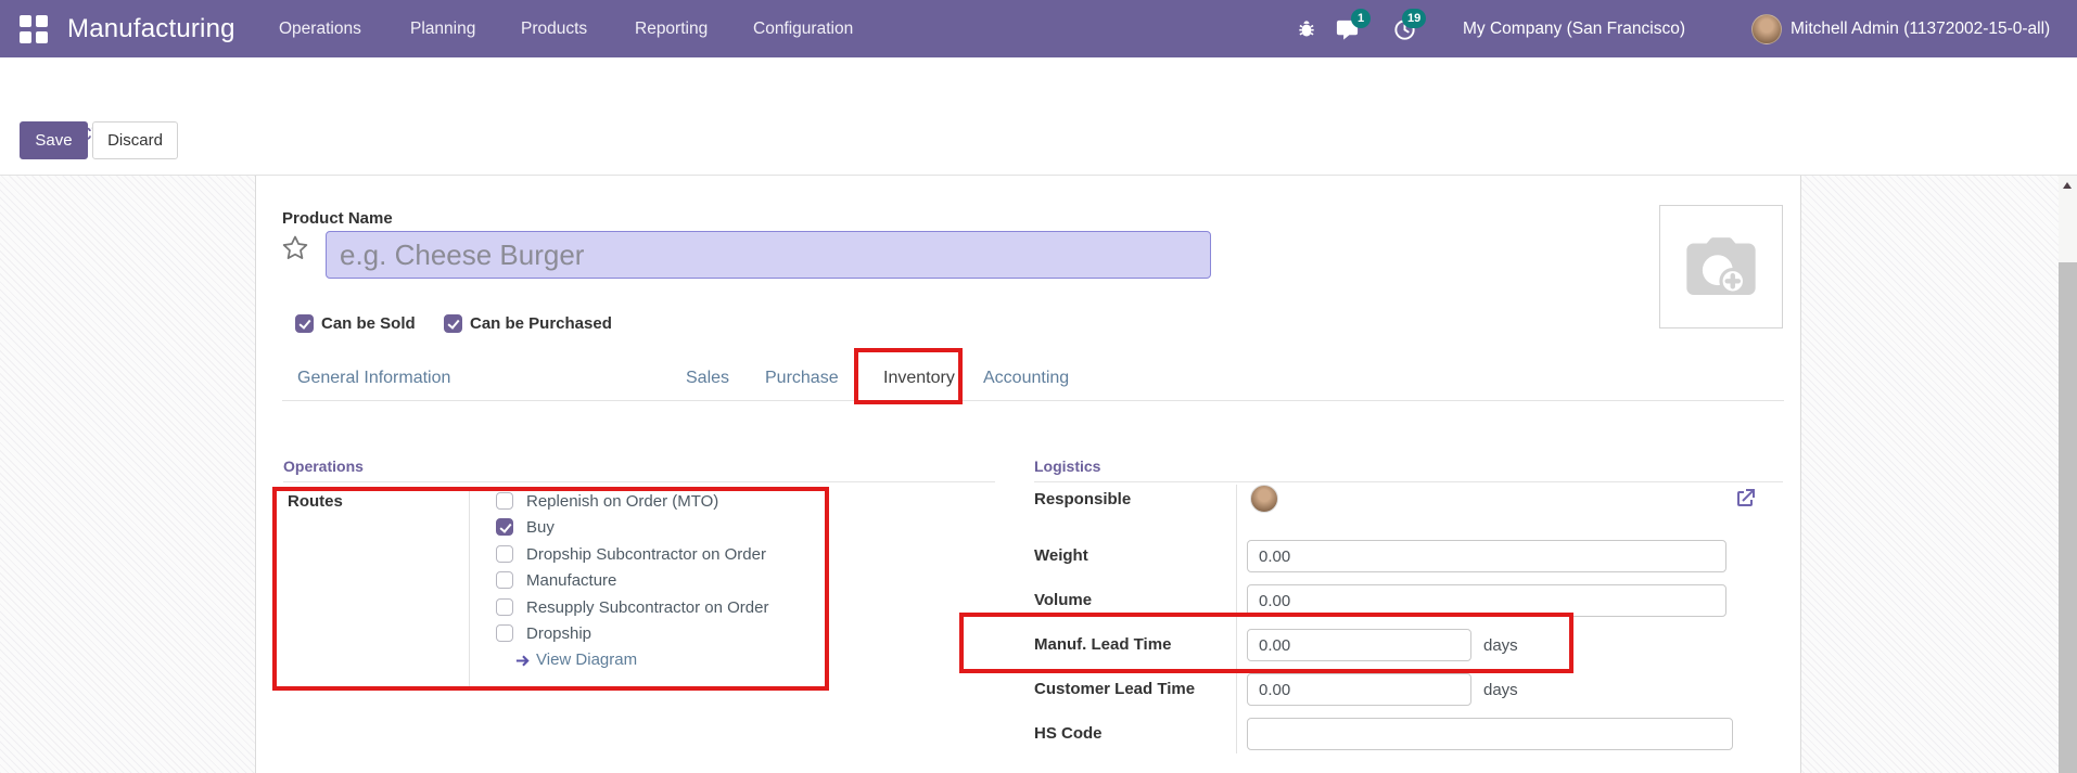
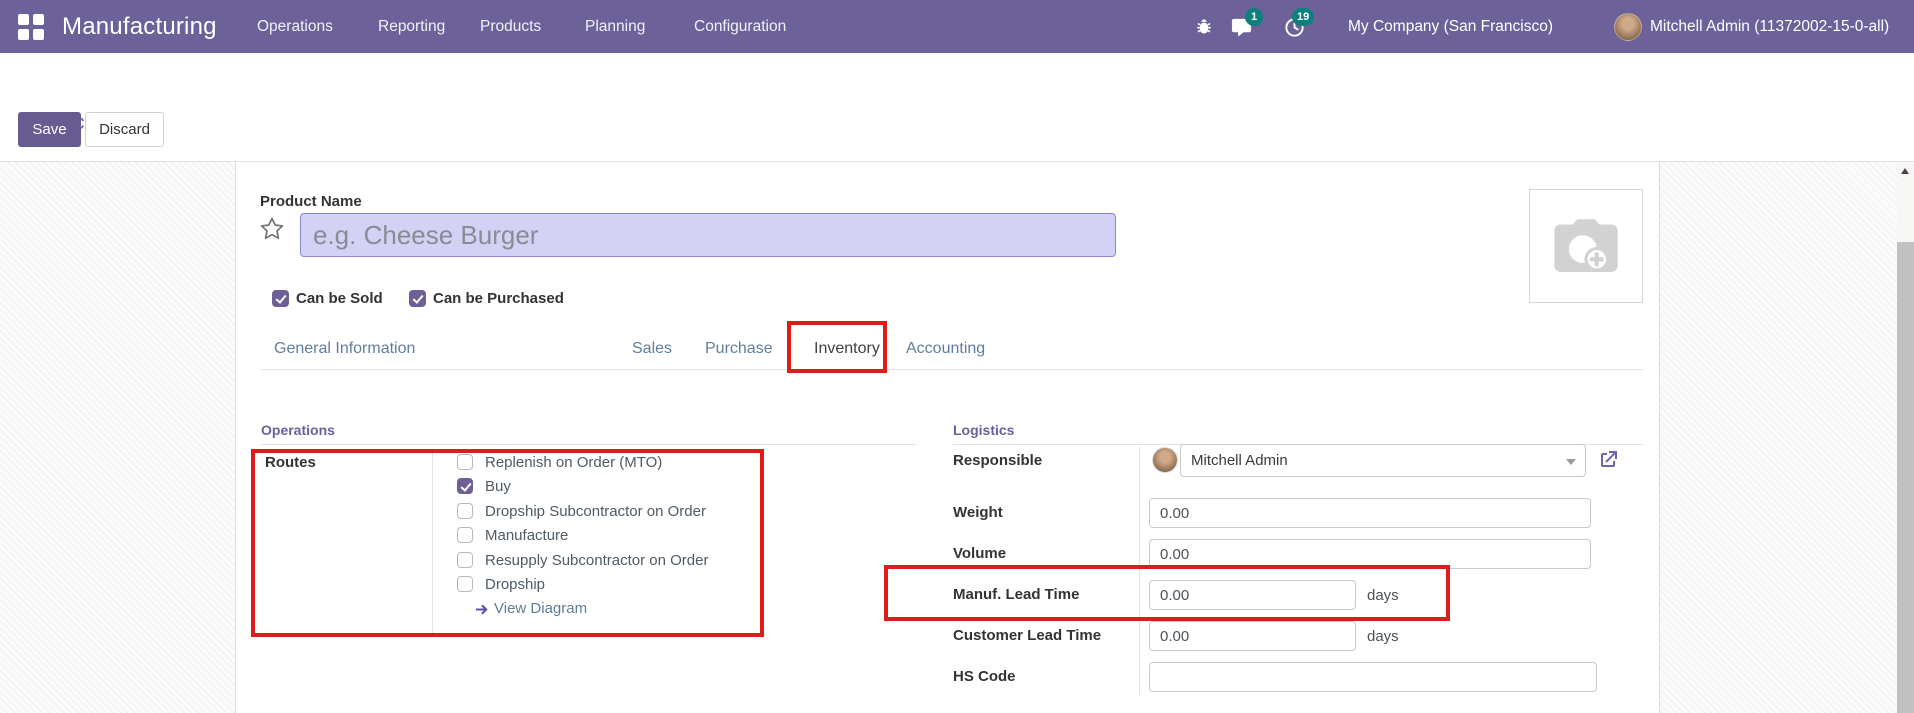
  Manufacturing
  Operations
- Planning
+ Reporting
  Products
- Reporting
+ Planning
  Configuration
  1
  19
  My Company (San Francisco)
  Mitchell Admin (11372002-15-0-all)
  Save
  Discard
  Product Name
  e.g. Cheese Burger
  Can be Sold
  Can be Purchased
  General Information
  Sales
  Purchase
  Inventory
  Accounting
  Operations
  Routes
  Replenish on Order (MTO)
  Buy
  Dropship Subcontractor on Order
  Manufacture
  Resupply Subcontractor on Order
  Dropship
  View Diagram
  Logistics
  Responsible
+ Mitchell Admin
  Weight
  0.00
  Volume
  0.00
  Manuf. Lead Time
  0.00
  days
  Customer Lead Time
  0.00
  days
  HS Code
